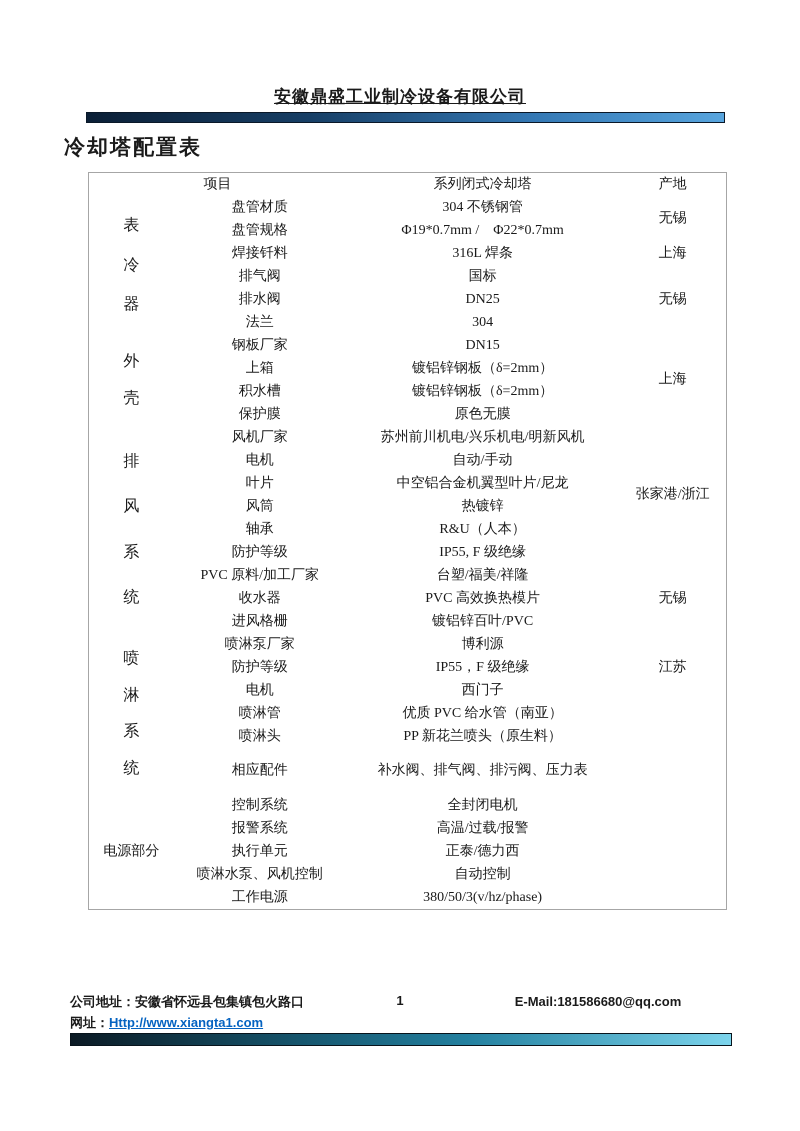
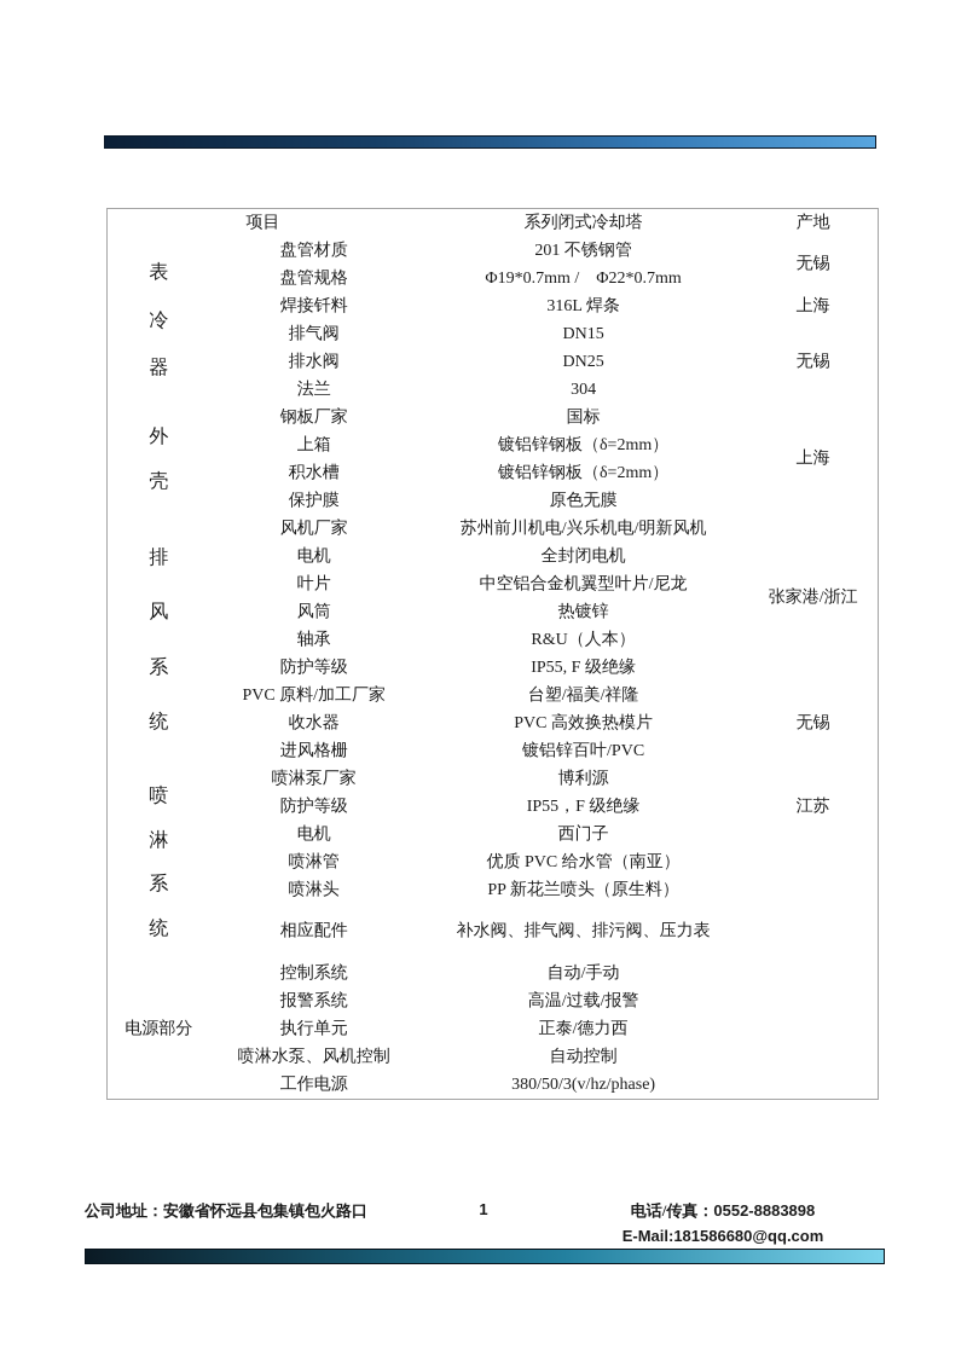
- 安徽鼎盛工业制冷设备有限公司
- 冷却塔配置表
  项目	系列闭式冷却塔	产地
- 表冷器	盘管材质	304 不锈钢管	无锡
+ 表冷器	盘管材质	201 不锈钢管	无锡
  盘管规格	Φ19*0.7mm / Φ22*0.7mm
  焊接钎料	316L 焊条	上海
- 排气阀	国标	无锡
+ 排气阀	DN15	无锡
  排水阀	DN25
  法兰	304
- 外壳	钢板厂家	DN15	上海
+ 外壳	钢板厂家	国标	上海
  上箱	镀铝锌钢板（δ=2mm）
  积水槽	镀铝锌钢板（δ=2mm）
  保护膜	原色无膜
  排风系统	风机厂家	苏州前川机电/兴乐机电/明新风机	张家港/浙江
- 电机	自动/手动
+ 电机	全封闭电机
  叶片	中空铝合金机翼型叶片/尼龙
  风筒	热镀锌
  轴承	R&U（人本）
  防护等级	IP55, F 级绝缘
  PVC 原料/加工厂家	台塑/福美/祥隆	无锡
  收水器	PVC 高效换热模片
  进风格栅	镀铝锌百叶/PVC
  喷淋系统	喷淋泵厂家	博利源	江苏
  防护等级	IP55，F 级绝缘
  电机	西门子
  喷淋管	优质 PVC 给水管（南亚）
  喷淋头	PP 新花兰喷头（原生料）
  相应配件	补水阀、排气阀、排污阀、压力表
- 电源部分	控制系统	全封闭电机
+ 电源部分	控制系统	自动/手动
  报警系统	高温/过载/报警
  执行单元	正泰/德力西
  喷淋水泵、风机控制	自动控制
  工作电源	380/50/3(v/hz/phase)
  公司地址：安徽省怀远县包集镇包火路口
- 网址：Http://www.xiangta1.com
  1
+ 电话/传真：0552-8883898
  E-Mail:181586680@qq.com
